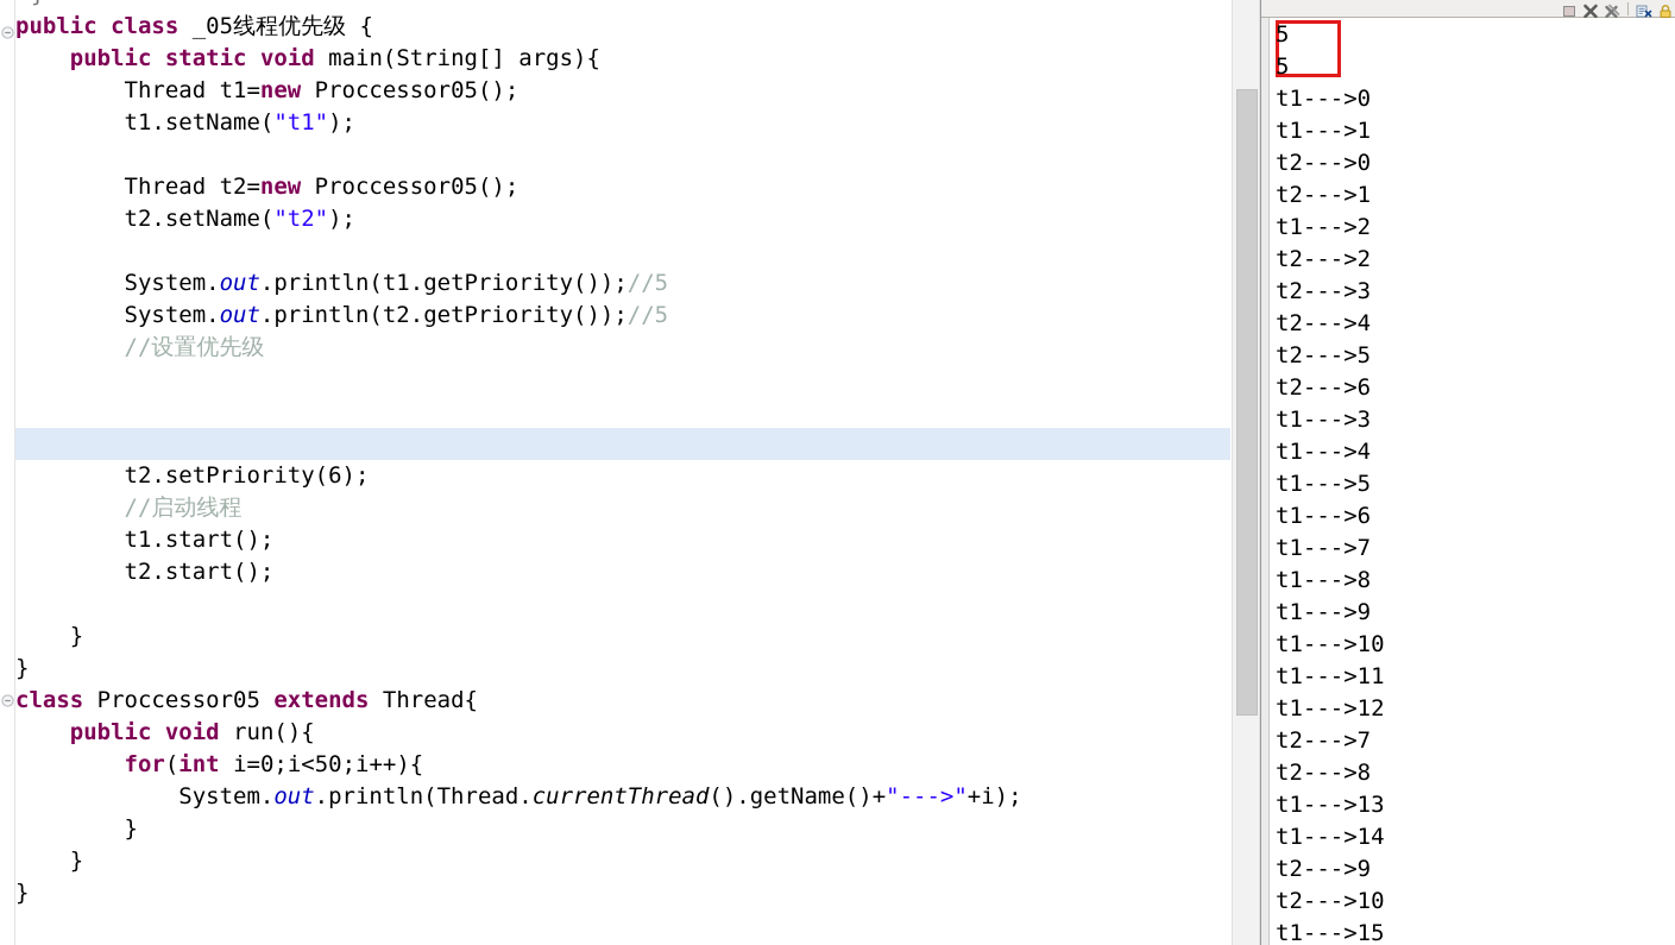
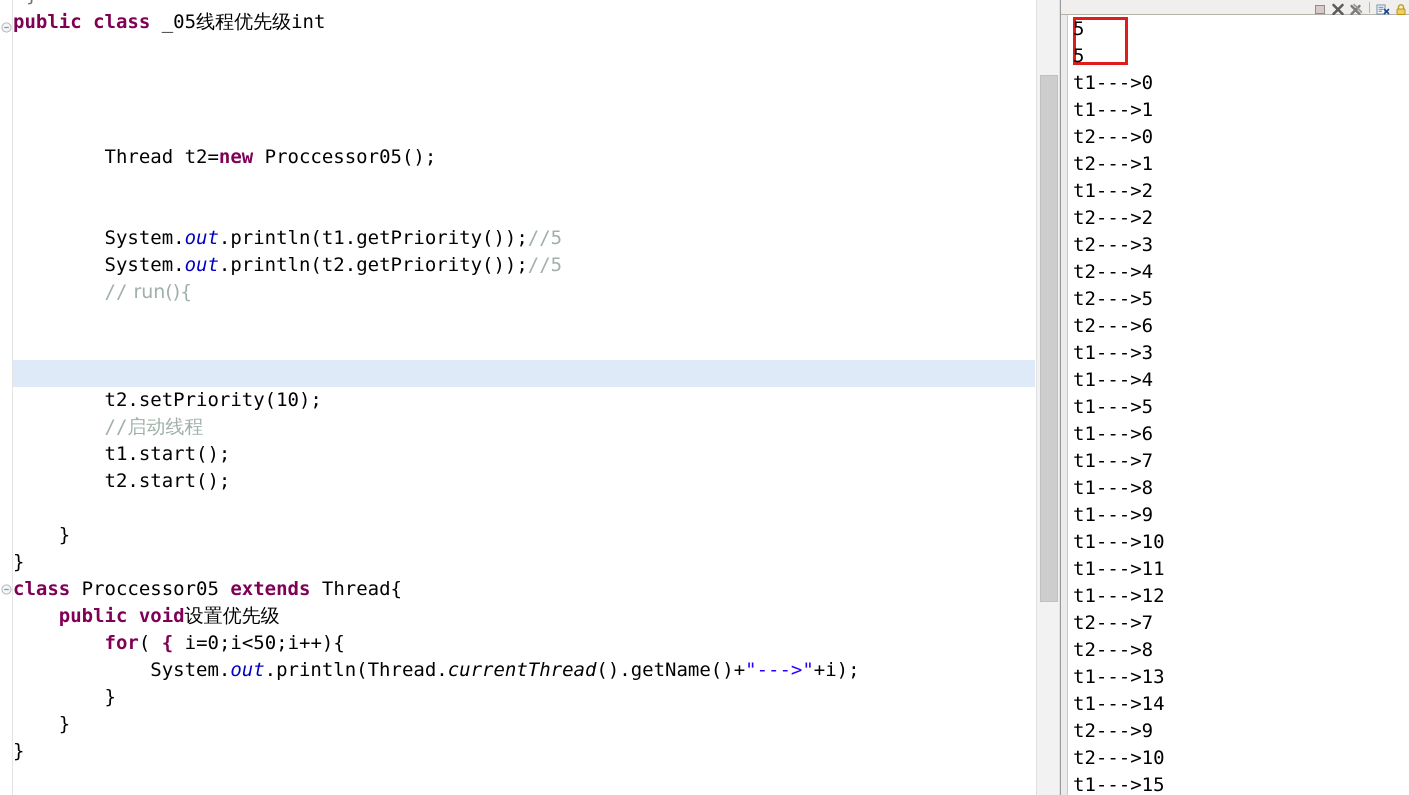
- public class _05线程优先级 {
+ public class _05线程优先级int
- public static void main(String[] args){
- Thread t1=new Proccessor05();
- t1.setName("t1");
  Thread t2=new Proccessor05();
- t2.setName("t2");
  System.out.println(t1.getPriority());//5
  System.out.println(t2.getPriority());//5
- //设置优先级
+ // run(){
- t2.setPriority(6);
+ t2.setPriority(10);
  //启动线程
  t1.start();
  t2.start();
  }
  }
  class Proccessor05 extends Thread{
- public void run(){
+ public void设置优先级
- for(int i=0;i<50;i++){
+ for( { i=0;i<50;i++){
  System.out.println(Thread.currentThread().getName()+"--->"+i);
  }
  }
  }
  5
  5
  t1--->0
  t1--->1
  t2--->0
  t2--->1
  t1--->2
  t2--->2
  t2--->3
  t2--->4
  t2--->5
  t2--->6
  t1--->3
  t1--->4
  t1--->5
  t1--->6
  t1--->7
  t1--->8
  t1--->9
  t1--->10
  t1--->11
  t1--->12
  t2--->7
  t2--->8
  t1--->13
  t1--->14
  t2--->9
  t2--->10
  t1--->15
